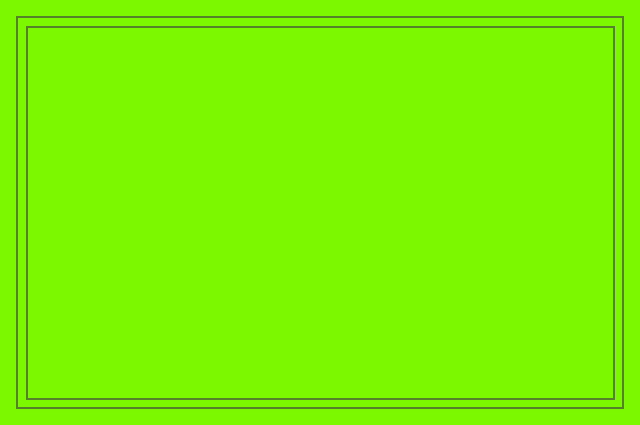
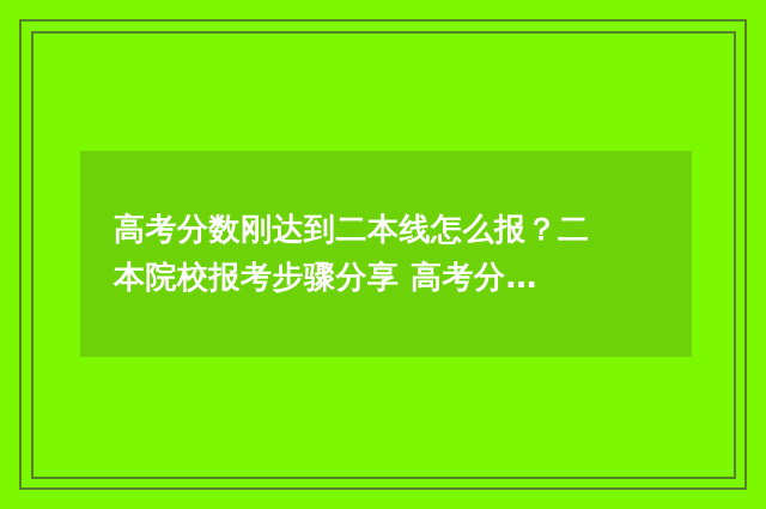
+ 高考分数刚达到二本线怎么报？二
+ 本院校报考步骤分享 高考分…
